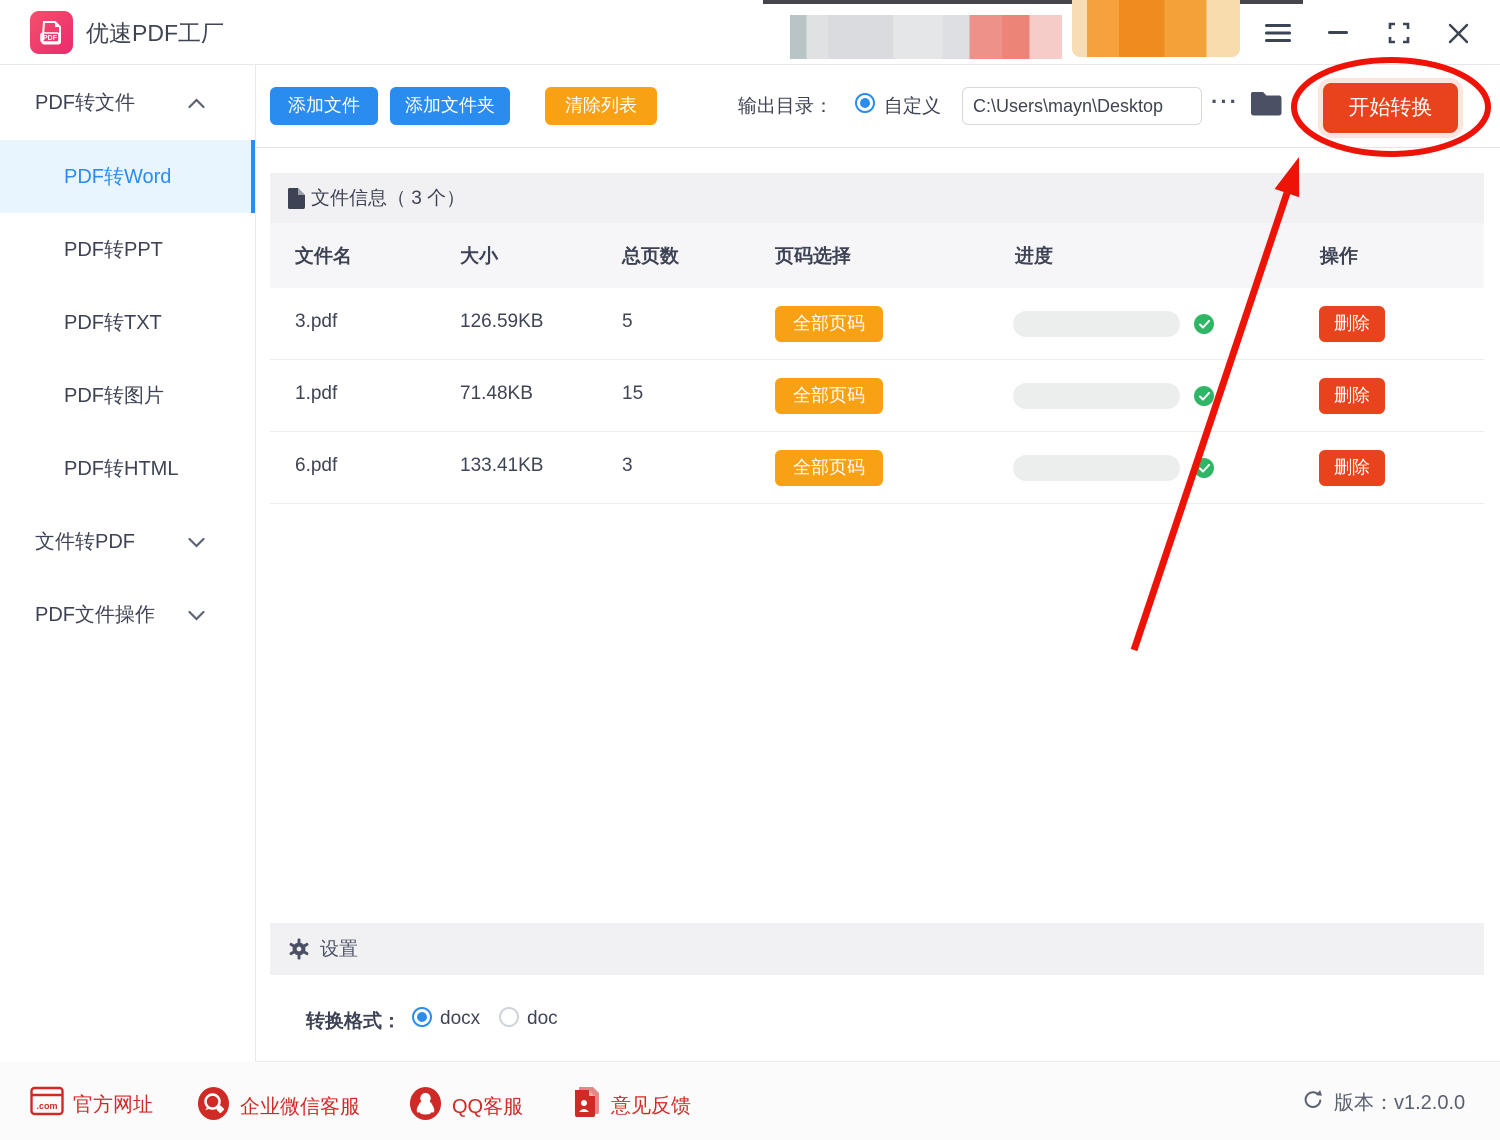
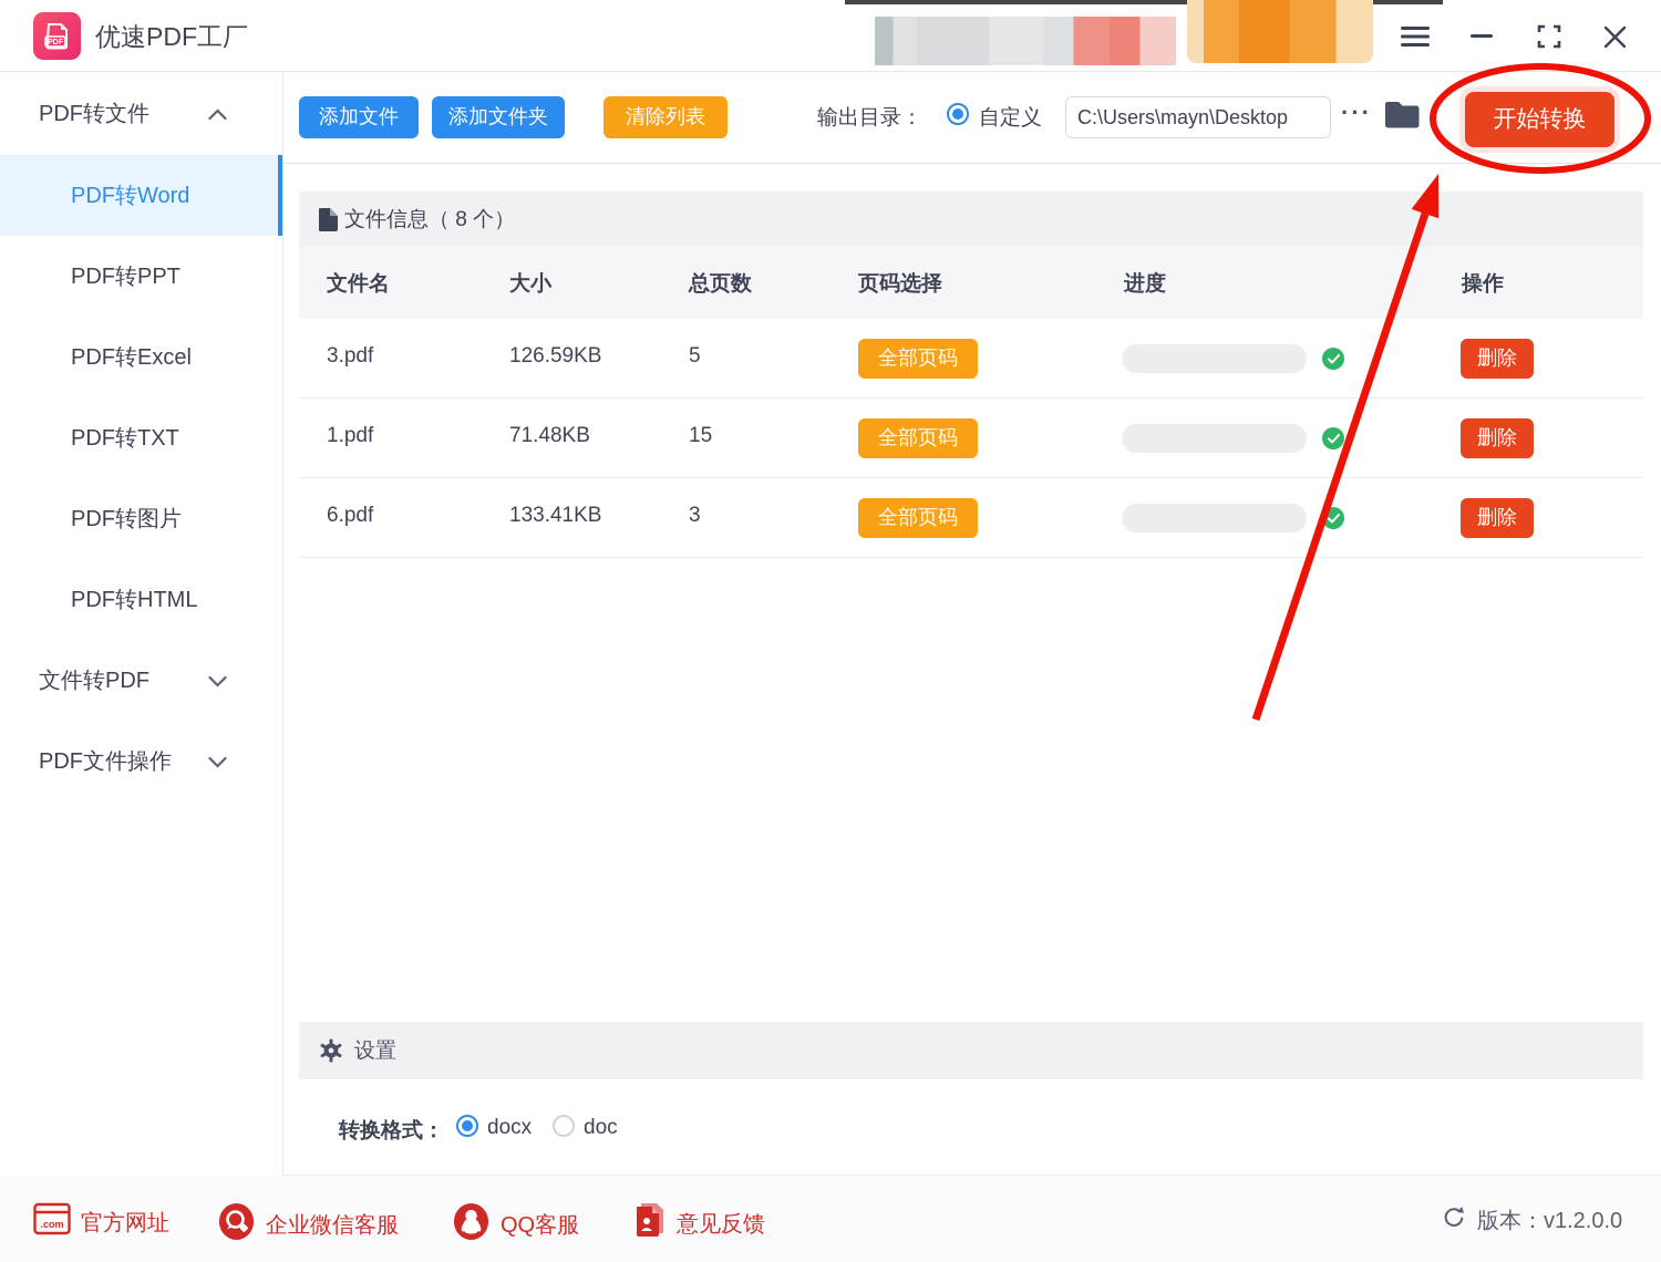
  优速PDF工厂
  PDF转文件
  PDF转Word
  PDF转PPT
+ PDF转Excel
  PDF转TXT
  PDF转图片
  PDF转HTML
  文件转PDF
  PDF文件操作
  添加文件
  添加文件夹
  清除列表
  输出目录：
  自定义
  C:\Users\mayn\Desktop
  ···
  开始转换
- 文件信息（ 3 个）
+ 文件信息（ 8 个）
  文件名
  大小
  总页数
  页码选择
  进度
  操作
  3.pdf
  126.59KB
  5
  全部页码
  删除
  1.pdf
  71.48KB
  15
  全部页码
  删除
  6.pdf
  133.41KB
  3
  全部页码
  删除
  设置
  转换格式：
  docx
  doc
  .com
  官方网址
  企业微信客服
  QQ客服
  意见反馈
  版本：v1.2.0.0
